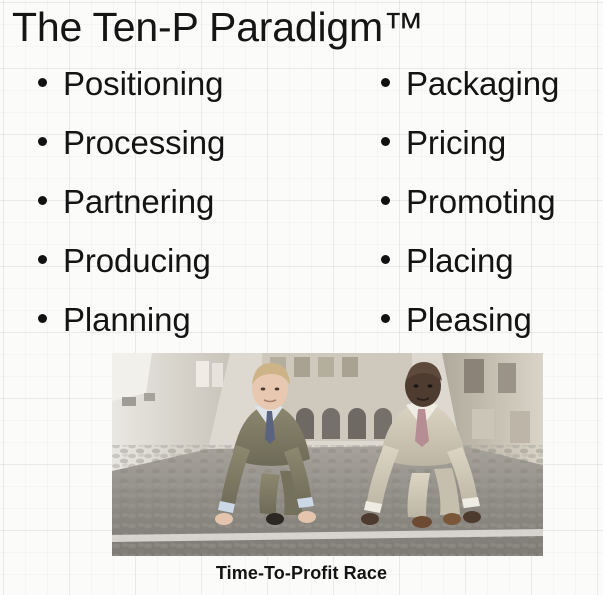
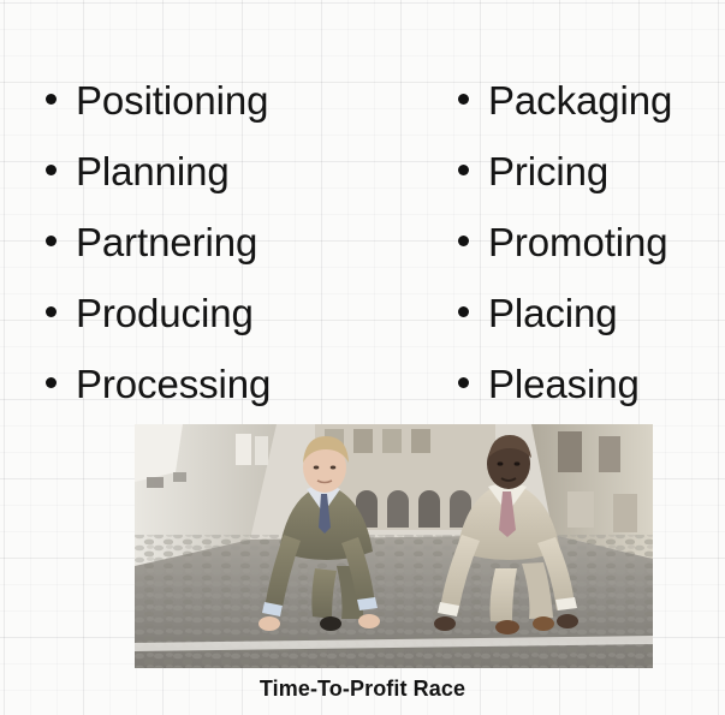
- The Ten-P Paradigm™
  Positioning
- Processing
+ Planning
  Partnering
  Producing
- Planning
+ Processing
  Packaging
  Pricing
  Promoting
  Placing
  Pleasing
  Time-To-Profit Race
